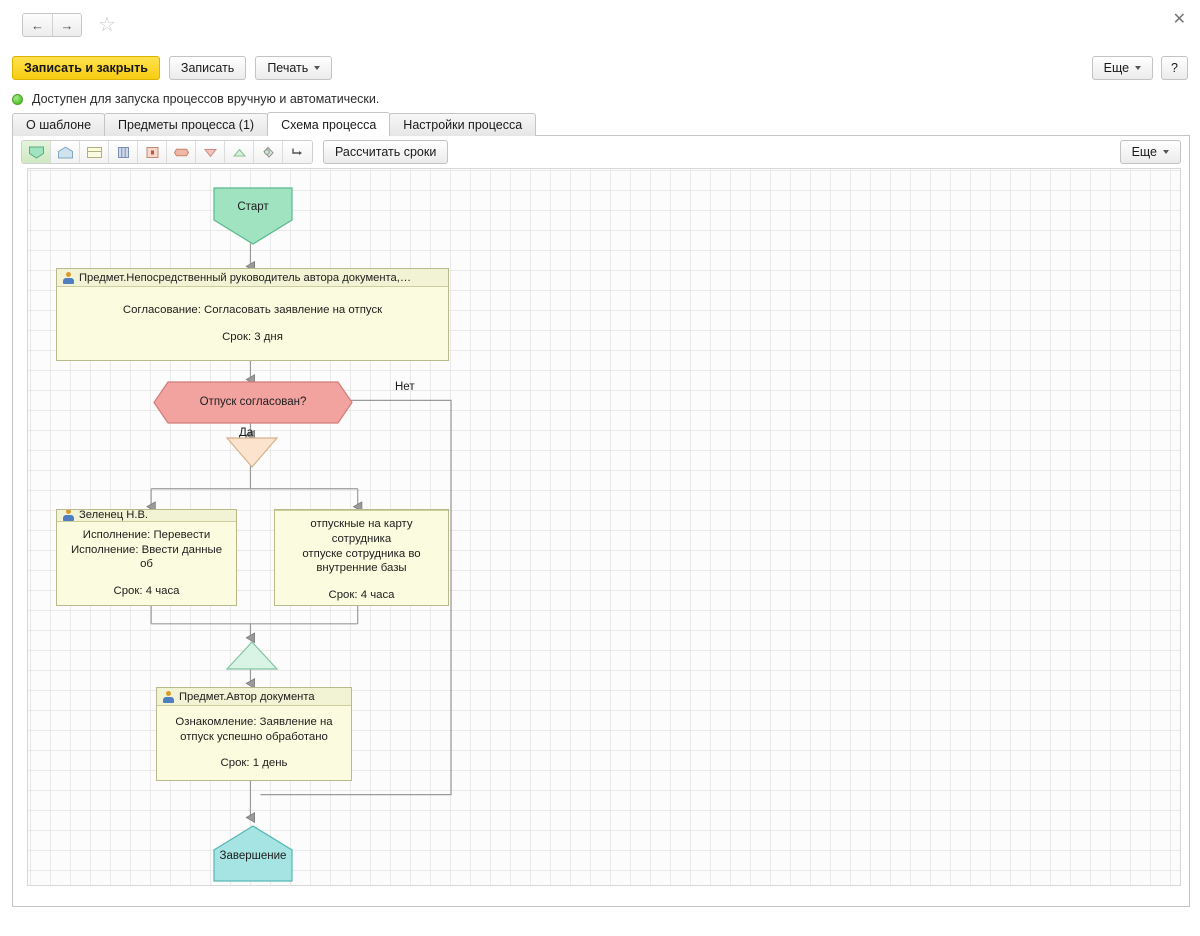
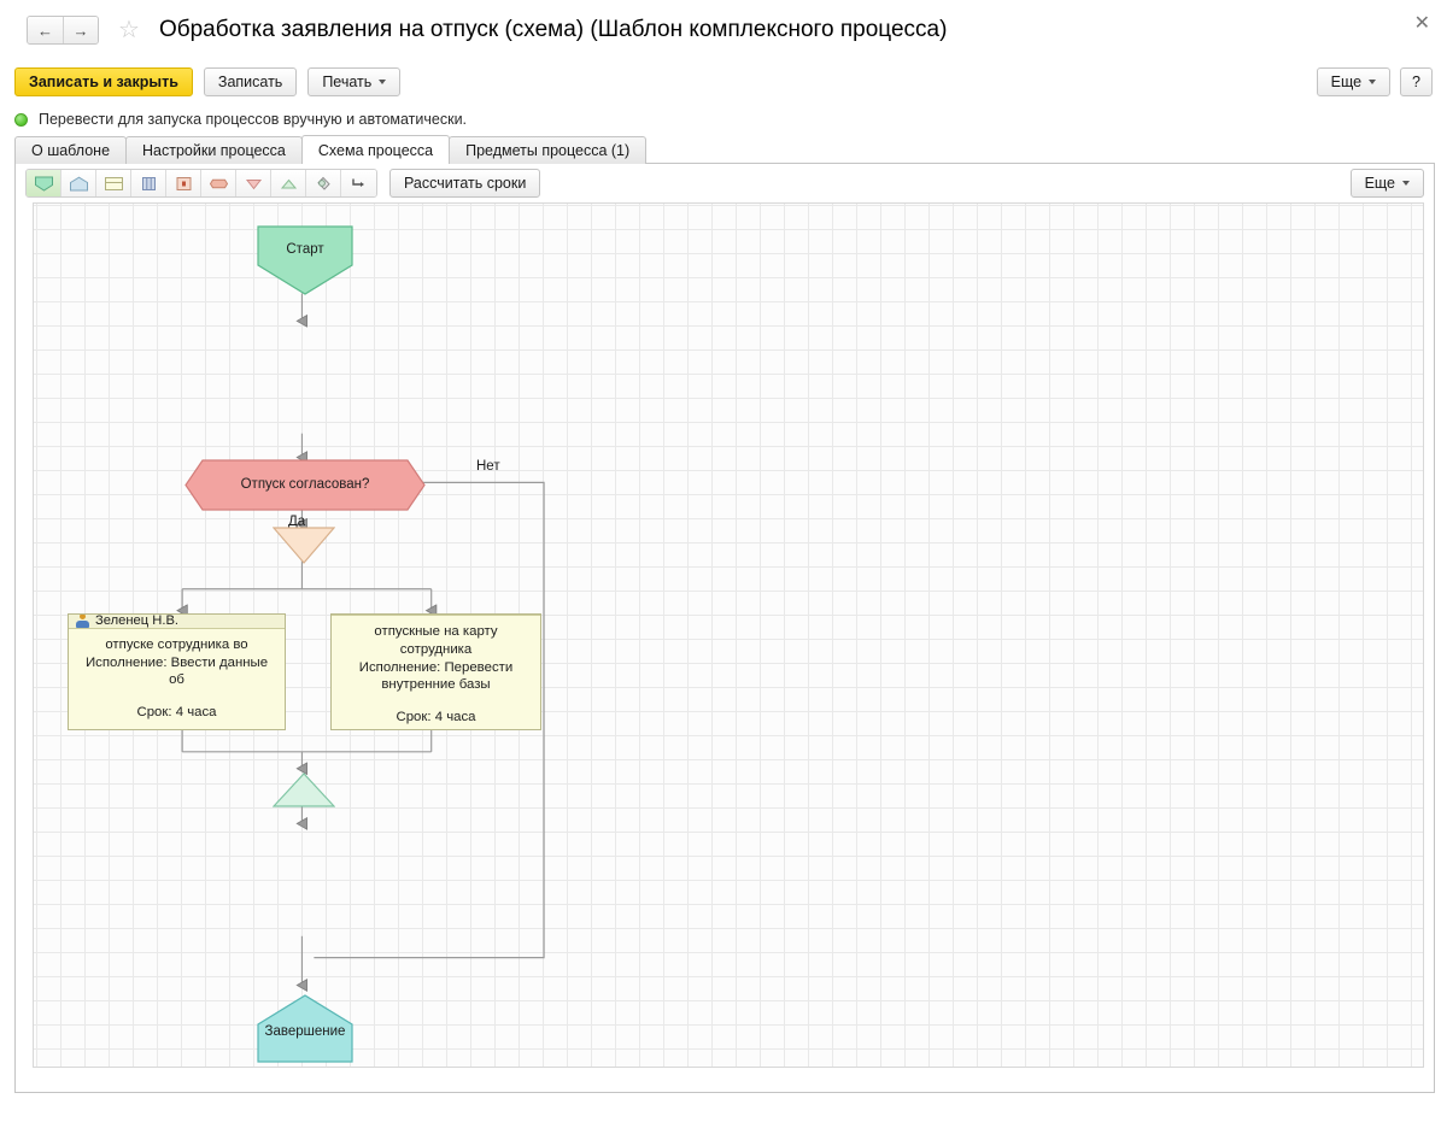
  ←
  →
  ☆
+ Обработка заявления на отпуск (схема) (Шаблон комплексного процесса)
  ✕
  Записать и закрыть
  Записать
  Печать
  Еще
  ?
- Доступен для запуска процессов вручную и автоматически.
+ Перевести для запуска процессов вручную и автоматически.
  О шаблоне
- Предметы процесса (1)
+ Настройки процесса
  Схема процесса
- Настройки процесса
+ Предметы процесса (1)
  Рассчитать сроки
  Еще
  Старт
- Предмет.Непосредственный руководитель автора документа,…
- Согласование: Согласовать заявление на отпуск
- Срок: 3 дня
  Отпуск согласован?
  Да
  Нет
  Зеленец Н.В.
- Исполнение: Перевести
+ отпуске сотрудника во
  Исполнение: Ввести данные об
  Срок: 4 часа
  отпускные на карту сотрудника
- отпуске сотрудника во
+ Исполнение: Перевести
  внутренние базы
  Срок: 4 часа
- Предмет.Автор документа
- Ознакомление: Заявление на
- отпуск успешно обработано
- Срок: 1 день
  Завершение
